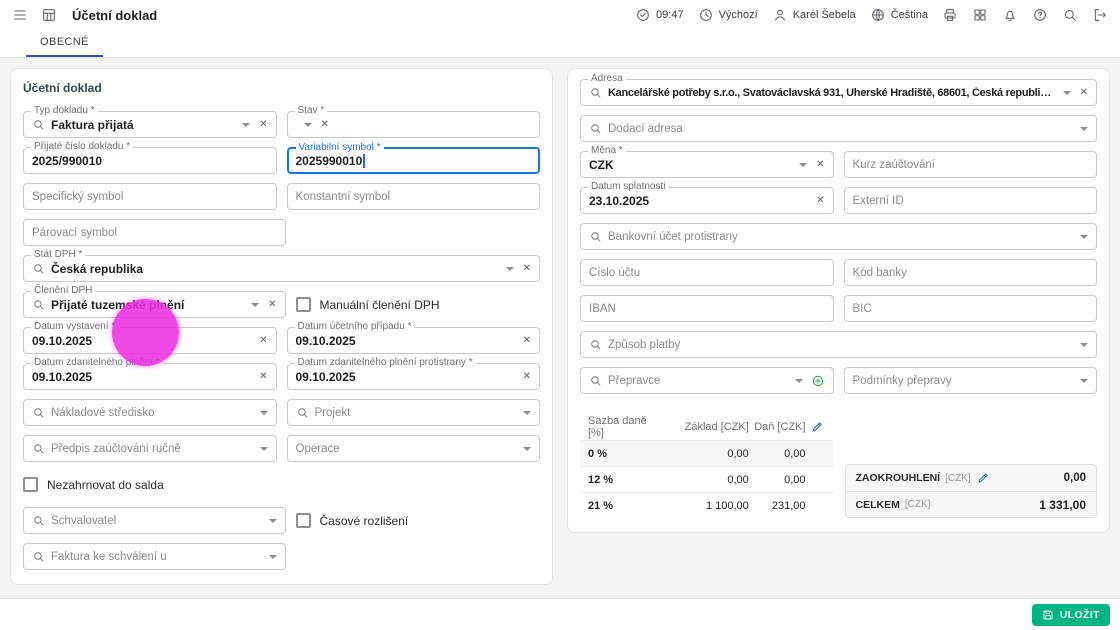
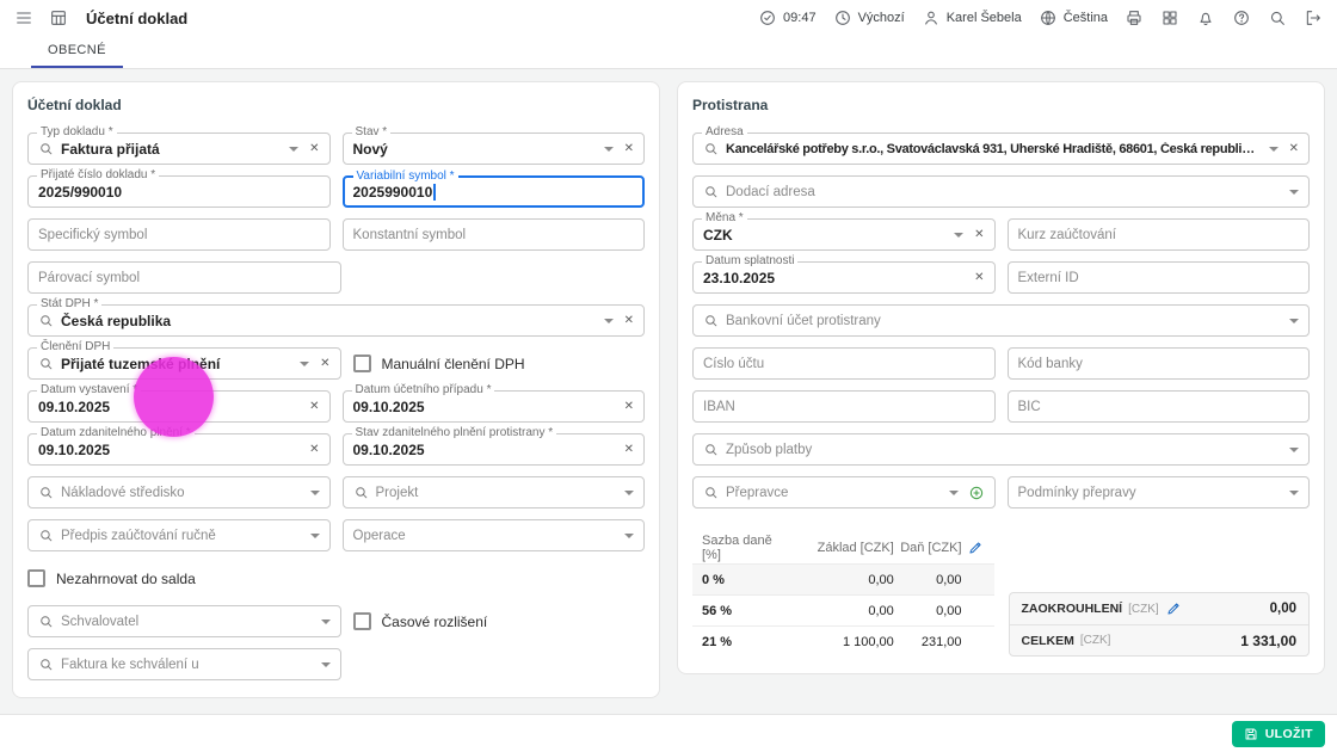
  Účetní doklad
  09:47
  Výchozí
  Karel Šebela
  Čeština
  OBECNÉ
  Účetní doklad
  Typ dokladu *
  Faktura přijatá
  ✕
  Stav *
+ Nový
  ✕
  Přijaté číslo dokladu *
  2025/990010
  Variabilní symbol *
  2025990010
  Specifický symbol
  Konstantní symbol
  Párovací symbol
  Stát DPH *
  Česká republika
  ✕
  Členění DPH
  Přijaté tuzemské plnění
  ✕
  Manuální členění DPH
  Datum vystavení *
  09.10.2025
  ✕
  Datum účetního případu *
  09.10.2025
  ✕
  Datum zdanitelného plnění *
  09.10.2025
  ✕
- Datum zdanitelného plnění protistrany *
+ Stav zdanitelného plnění protistrany *
  09.10.2025
  ✕
  Nákladové středisko
  Projekt
  Předpis zaúčtování ručně
  Operace
  Nezahrnovat do salda
  Schvalovatel
  Časové rozlišení
  Faktura ke schválení u
+ Protistrana
  Adresa
  Kancelářské potřeby s.r.o., Svatováclavská 931, Uherské Hradiště, 68601, Česká republika,
  ✕
  Dodací adresa
  Měna *
  CZK
  ✕
  Kurz zaúčtování
  Datum splatnosti
  23.10.2025
  ✕
  Externí ID
  Bankovní účet protistrany
  Číslo účtu
  Kód banky
  IBAN
  BIC
  Způsob platby
  Přepravce
  Podmínky přepravy
  Sazba daně [%]
  Základ [CZK]
  Daň [CZK]
  0 %
  0,00
  0,00
- 12 %
+ 56 %
  0,00
  0,00
  21 %
  1 100,00
  231,00
  ZAOKROUHLENÍ
  [CZK]
  0,00
  CELKEM
  [CZK]
  1 331,00
  ULOŽIT
